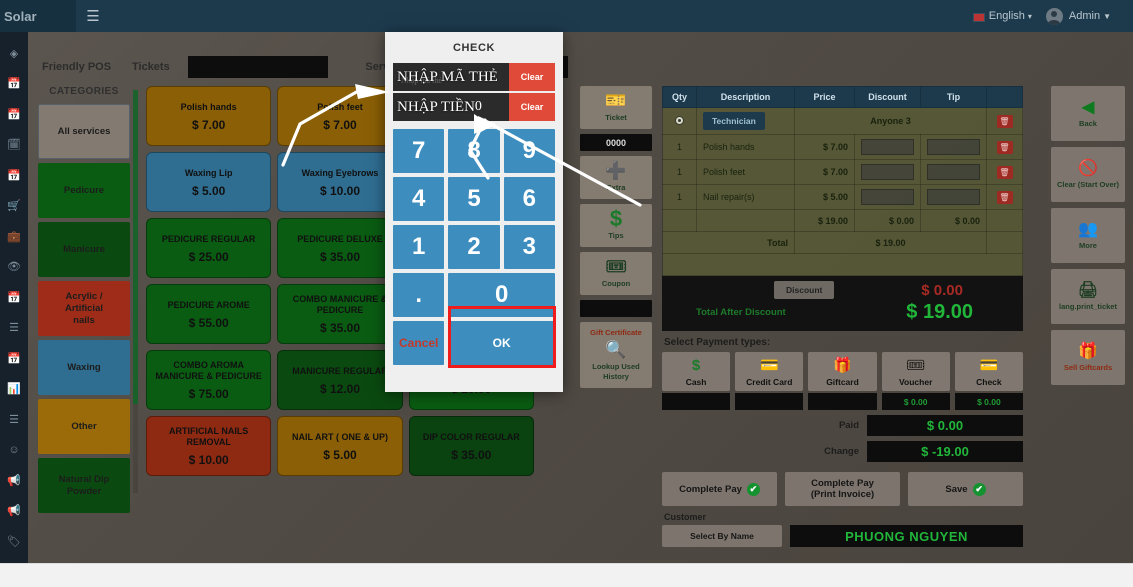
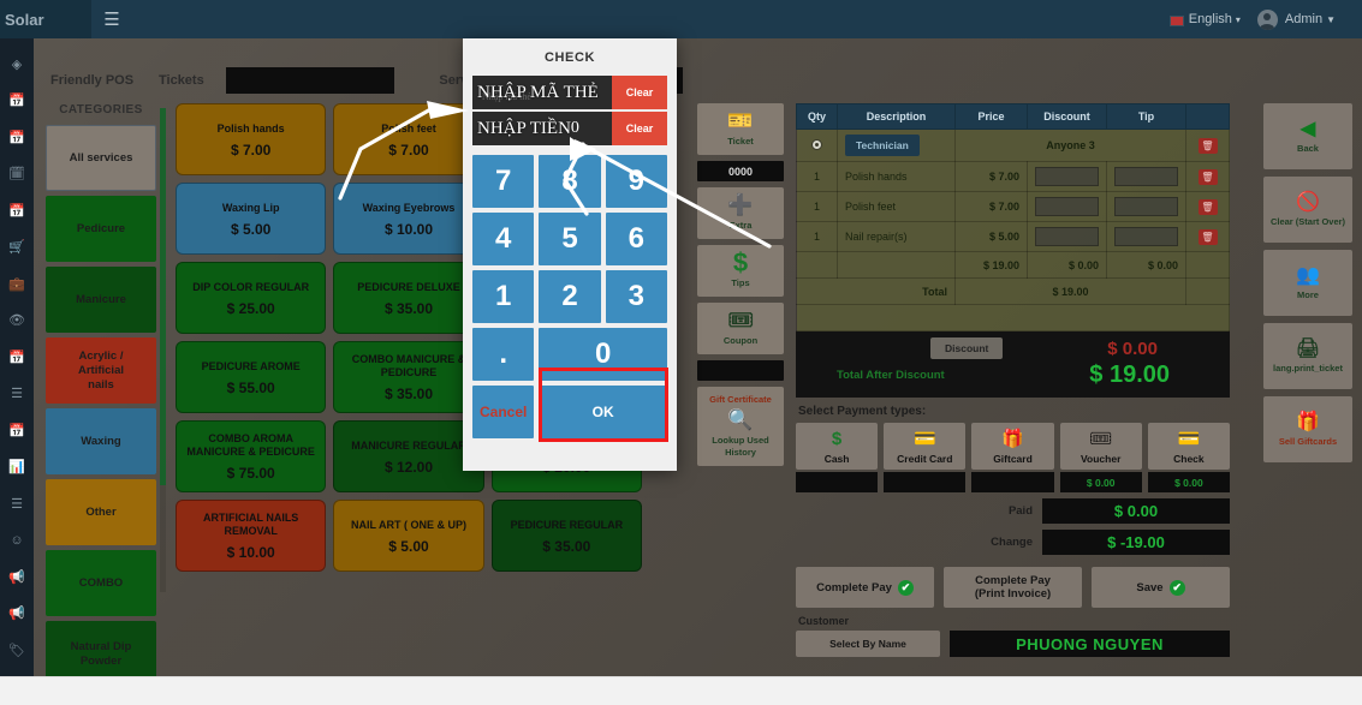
  Solar
  ☰
  English
  ▾
  Admin
  ▼
  ◈
  📅
  📅
  🗓
  📅
  🛒
  💼
  👁
  📅
  ☰
  📅
  📊
  ☰
  ☺
  📢
  📢
  🏷
  Friendly POS
  Tickets
  CATEGORIES
  All services
  Pedicure
  Manicure
  Acrylic /
  Artificial
  nails
  Waxing
  Other
+ COMBO
  Natural Dip
  Powder
  Polish hands
  $ 7.00
  Posh feet
  $ 7.00
  Waxing Lip
  $ 5.00
  Waxing Eyebrows
  $ 10.00
- PEDICURE REGULAR
+ DIP COLOR REGULAR
  $ 25.00
  PEDICURE DELUXE
  $ 35.00
  PEDICURE AROME
  $ 55.00
  COMBO MANICURE & PEDICURE
  $ 35.00
  COMBO AROMA MANICURE & PEDICURE
  $ 75.00
  MANICURE REGULA
  $ 12.00
  ARTIFICIAL NAILS REMOVAL
  $ 10.00
  NAIL ART ( ONE & UP)
  $ 5.00
- DIP COLOR REGULAR
+ PEDICURE REGULAR
  $ 35.00
  🎫
  Ticket
  0000
  ➕
  xtra
  $
  Tips
  🎟
  Coupon
  Gift Certificate
  🔍
  Lookup Used History
  Qty	Description	Price	Discount	Tip
  	Technician	Anyone 3	🗑
  1	Polish hands	$ 7.00			🗑
  1	Polish feet	$ 7.00			🗑
  1	Nail repair(s)	$ 5.00			🗑
  		$ 19.00	$ 0.00	$ 0.00
  Total	$ 19.00
  Discount
  $ 0.00
  Total After Discount
  $ 19.00
  Select Payment types:
  $
  Cash
  💳
  Credit Card
  🎁
  Giftcard
  🎟
  Voucher
  $ 0.00
  💳
  Check
  $ 0.00
  Paid
  $ 0.00
  Change
  $ -19.00
  Complete Pay
  ✔
  Complete Pay
  (Print Invoice)
  Save
  ✔
  Customer
  Select By Name
  PHUONG NGUYEN
  ◀
  Back
  🚫
  Clear (Start Over)
  👥
  More
  🖨
  lang.print_ticket
  🎁
  Sell Giftcards
  CHECK
  Nhập mã thẻ
  NHẬP MÃ THẺ
  Clear
  NHẬP TIỀN
  0
  Clear
  7
  8
  9
  4
  5
  6
  1
  2
  3
  .
  0
  Cancel
  OK
